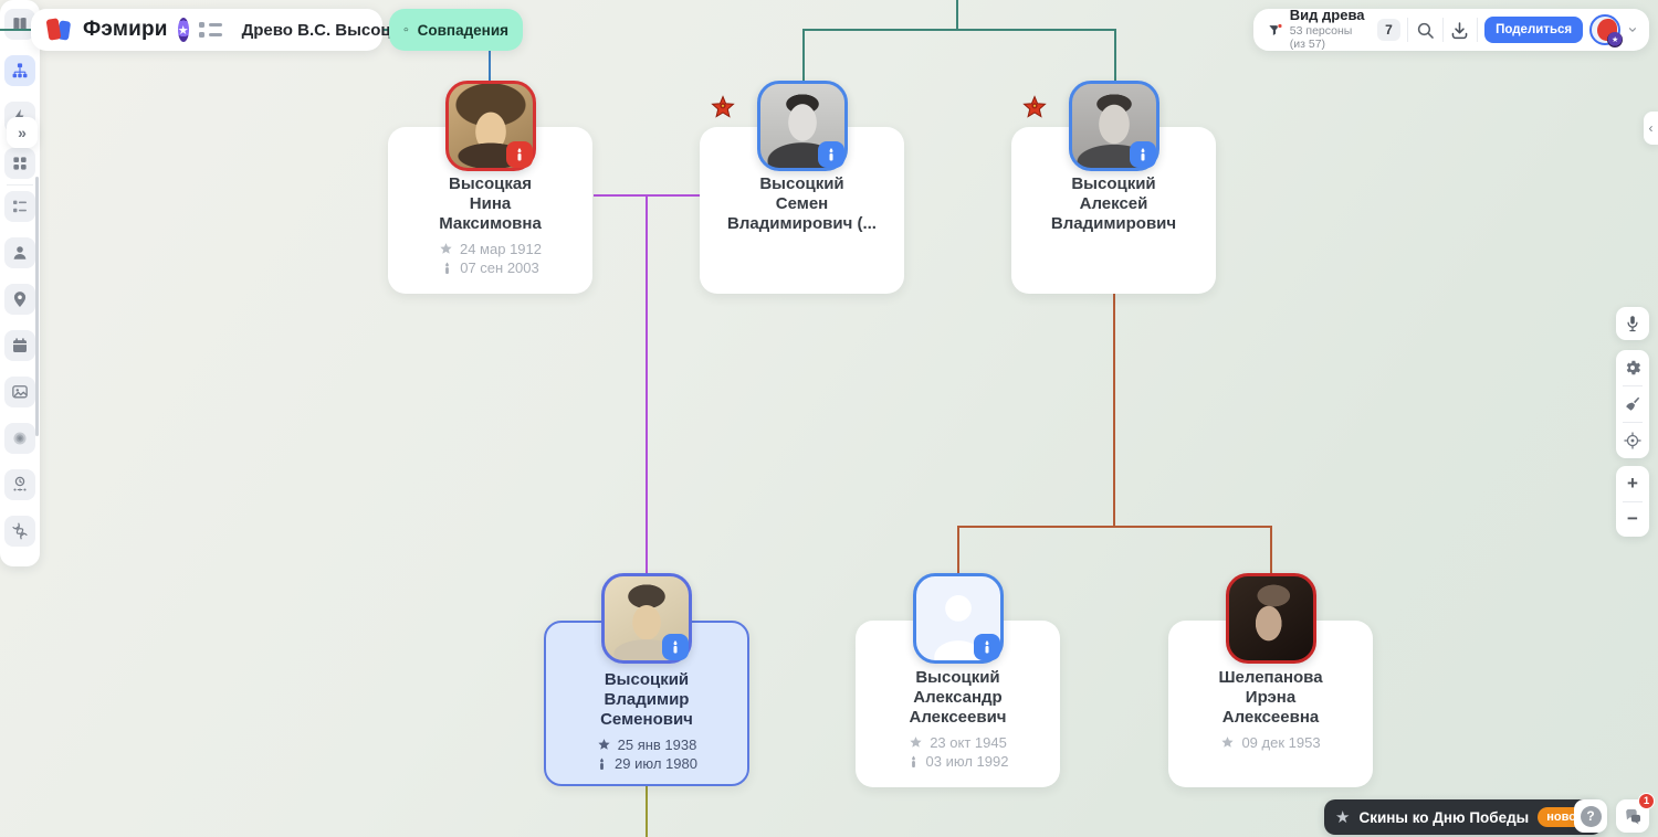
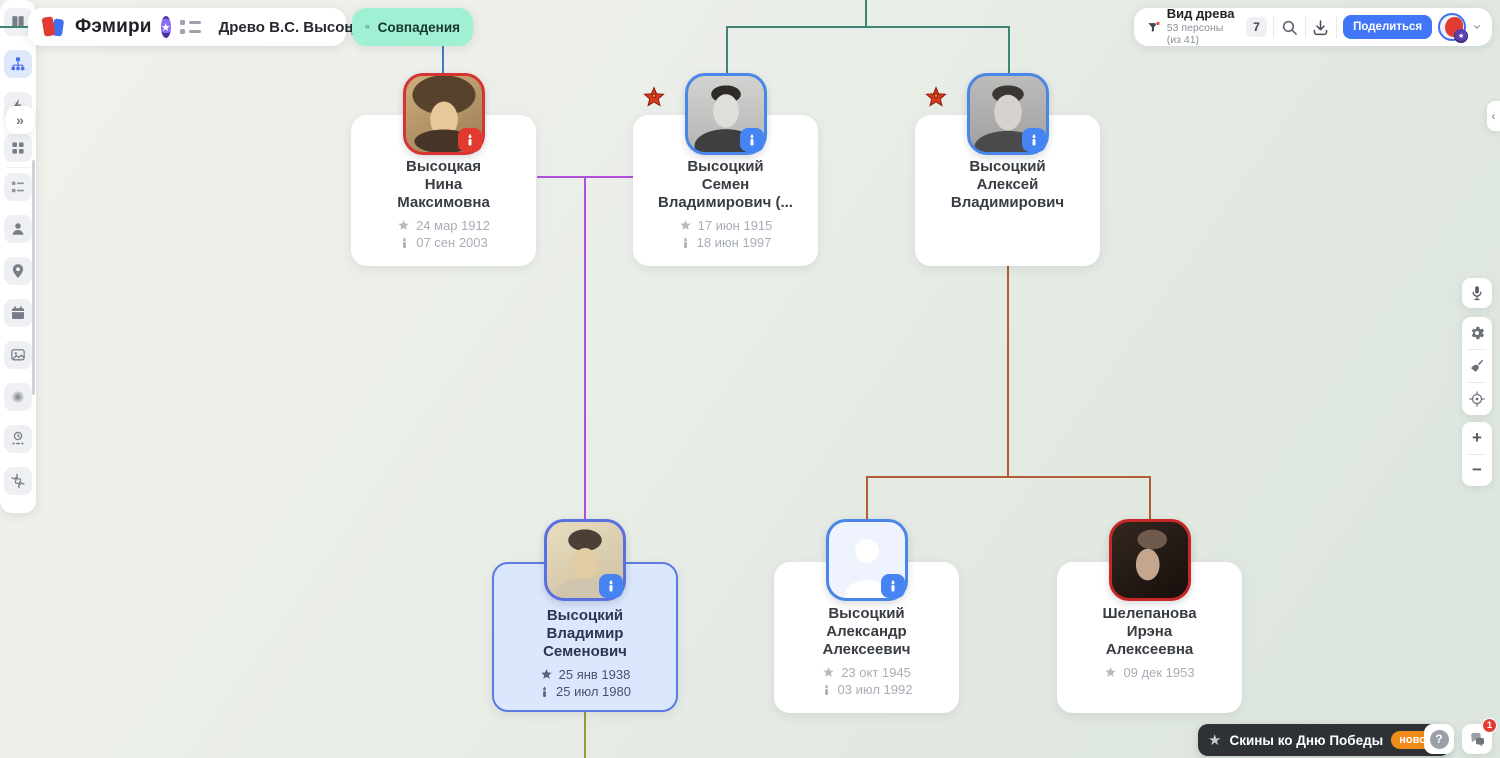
  Фэмири
  ★
  Древо В.С. Высоц
  Совпадения
  Вид древа
- 53 персоны (из 57)
+ 53 персоны (из 41)
  7
  Поделиться
  »
  ‹
  +
  −
  ★
  Скины ко Дню Победы
  ново
  ?
  1
  Высоцкая
  Нина
  Максимовна
  24 мар 1912
  07 сен 2003
  Высоцкий
  Семен
  Владимирович (...
+ 17 июн 1915
+ 18 июн 1997
  Высоцкий
  Алексей
  Владимирович
  Высоцкий
  Владимир
  Семенович
  25 янв 1938
- 29 июл 1980
+ 25 июл 1980
  Высоцкий
  Александр
  Алексеевич
  23 окт 1945
  03 июл 1992
  Шелепанова
  Ирэна
  Алексеевна
  09 дек 1953
